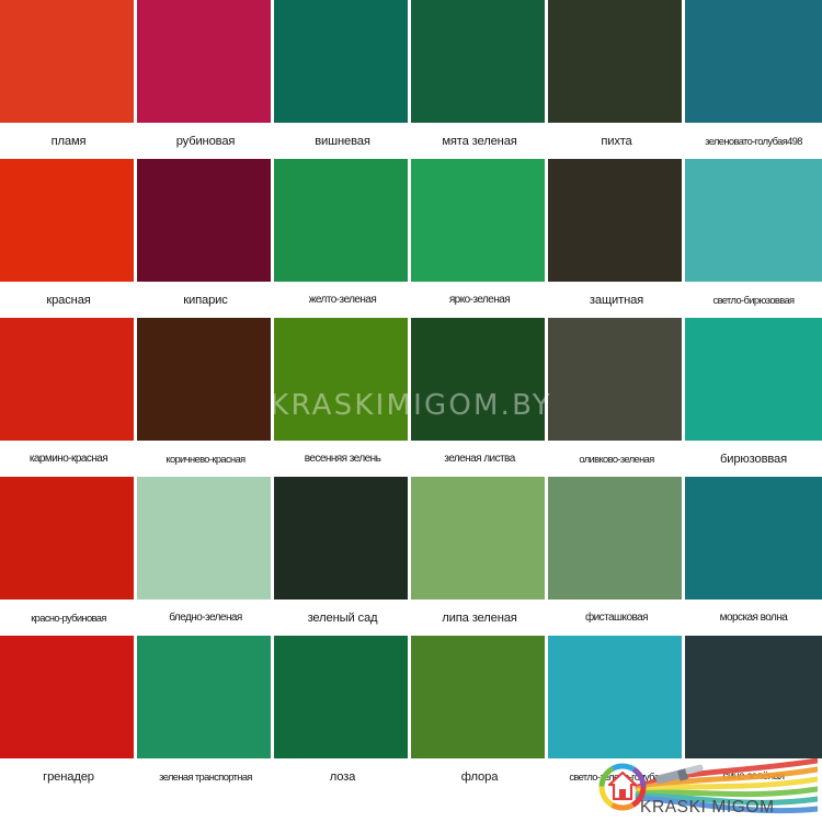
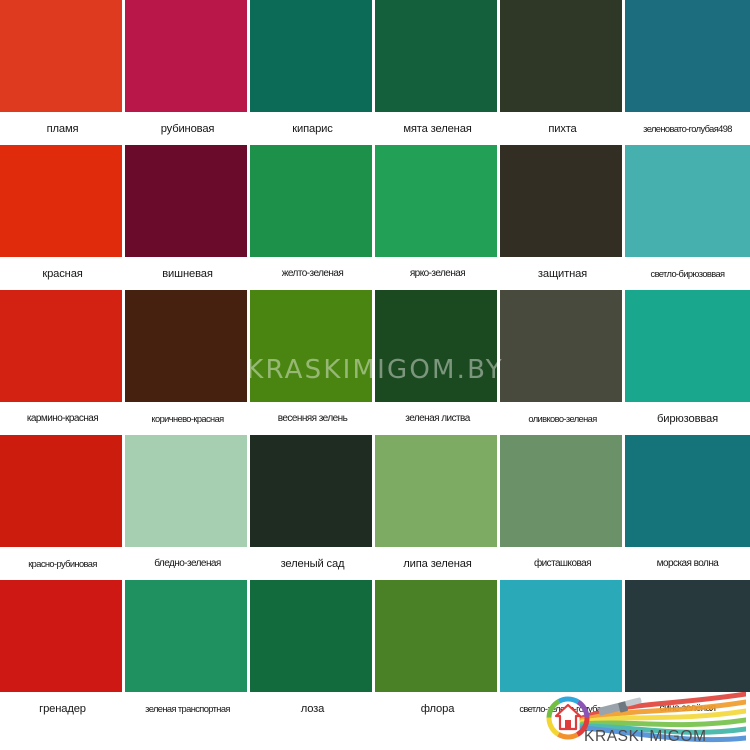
  пламя
  рубиновая
- вишневая
+ кипарис
  мята зеленая
  пихта
  зеленовато-голубая498
  красная
- кипарис
+ вишневая
  желто-зеленая
  ярко-зеленая
  защитная
  светло-бирюзоввая
  кармино-красная
  коричнево-красная
  весенняя зелень
  зеленая листва
  оливково-зеленая
  бирюзоввая
  красно-рубиновая
  бледно-зеленая
  зеленый сад
  липа зеленая
  фисташковая
  морская волна
  гренадер
  зеленая транспортная
  лоза
  флора
  KRASKIMIGOM.BY
  KRASKI MIGOM
